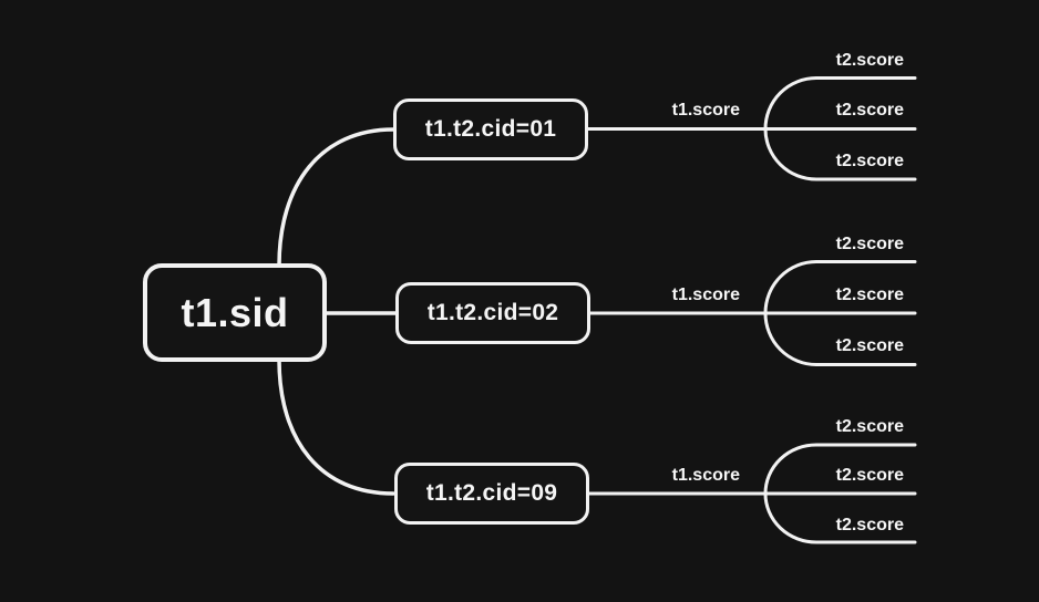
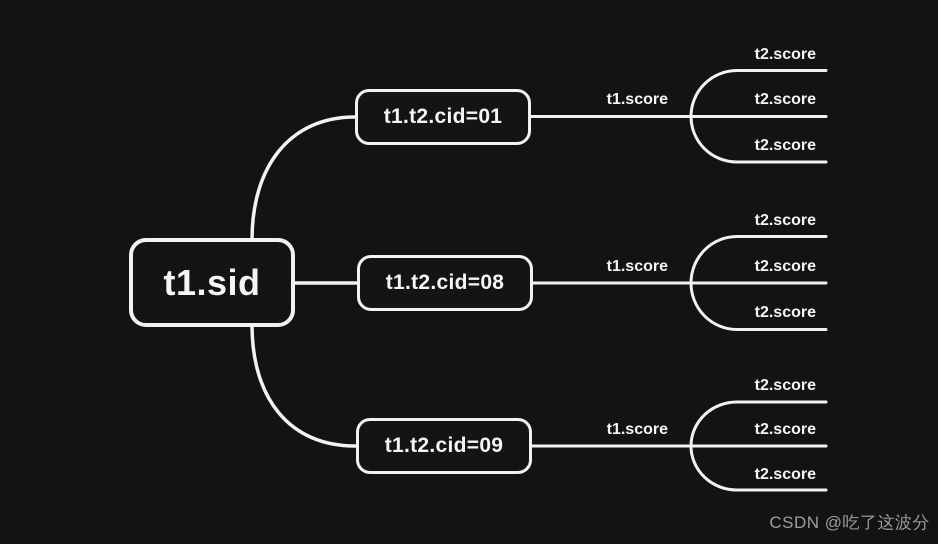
  t1.sid
  t1.t2.cid=01
- t1.t2.cid=02
+ t1.t2.cid=08
  t1.t2.cid=09
  t1.score
  t1.score
  t1.score
  t2.score
  t2.score
  t2.score
  t2.score
  t2.score
  t2.score
  t2.score
  t2.score
  t2.score
+ CSDN @吃了这波分
